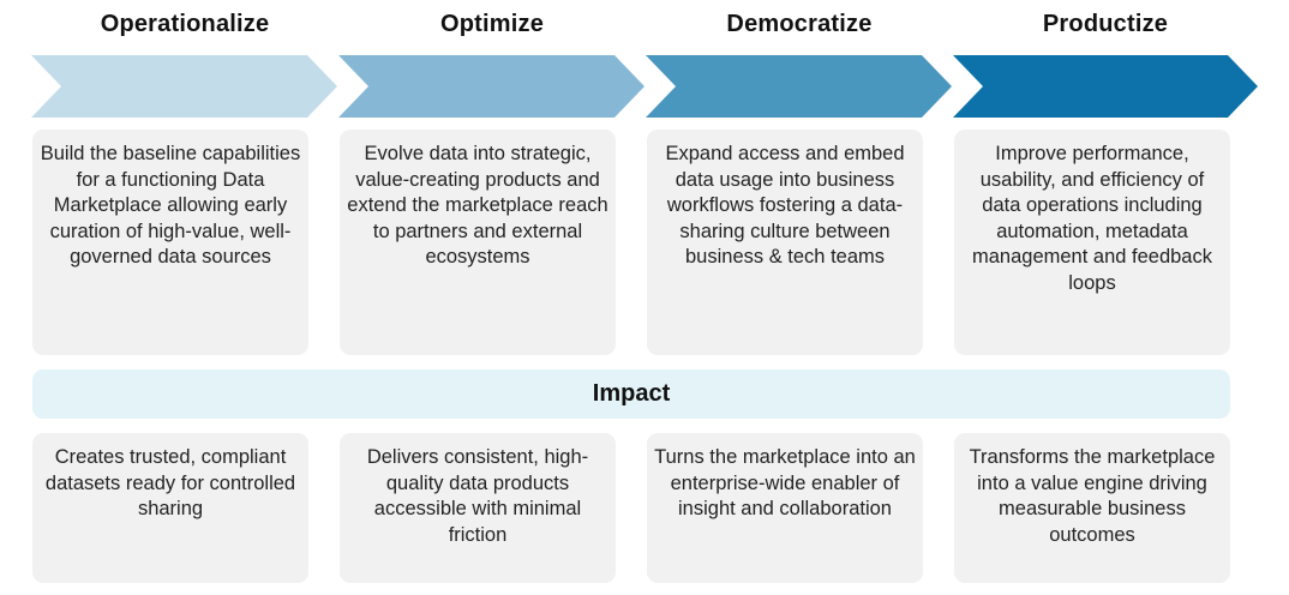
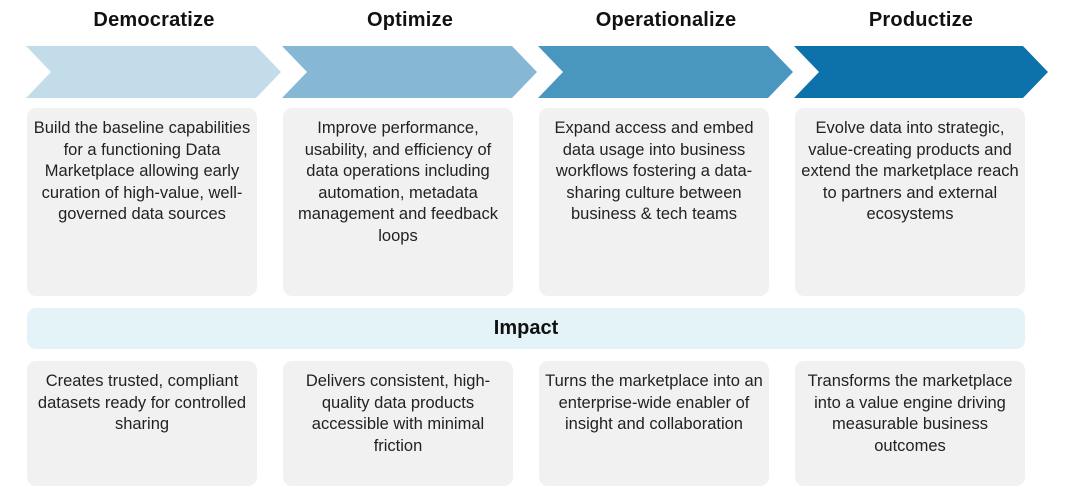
- Operationalize
+ Democratize
  Optimize
- Democratize
+ Operationalize
  Productize
  Build the baseline capabilities for a functioning Data Marketplace allowing early curation of high-value, well-governed data sources
- Evolve data into strategic, value-creating products and extend the marketplace reach to partners and external ecosystems
+ Improve performance, usability, and efficiency of data operations including automation, metadata management and feedback loops
  Expand access and embed data usage into business workflows fostering a data-sharing culture between business & tech teams
- Improve performance, usability, and efficiency of data operations including automation, metadata management and feedback loops
+ Evolve data into strategic, value-creating products and extend the marketplace reach to partners and external ecosystems
  Impact
  Creates trusted, compliant datasets ready for controlled sharing
  Delivers consistent, high-quality data products accessible with minimal friction
  Turns the marketplace into an enterprise-wide enabler of insight and collaboration
  Transforms the marketplace into a value engine driving measurable business outcomes
